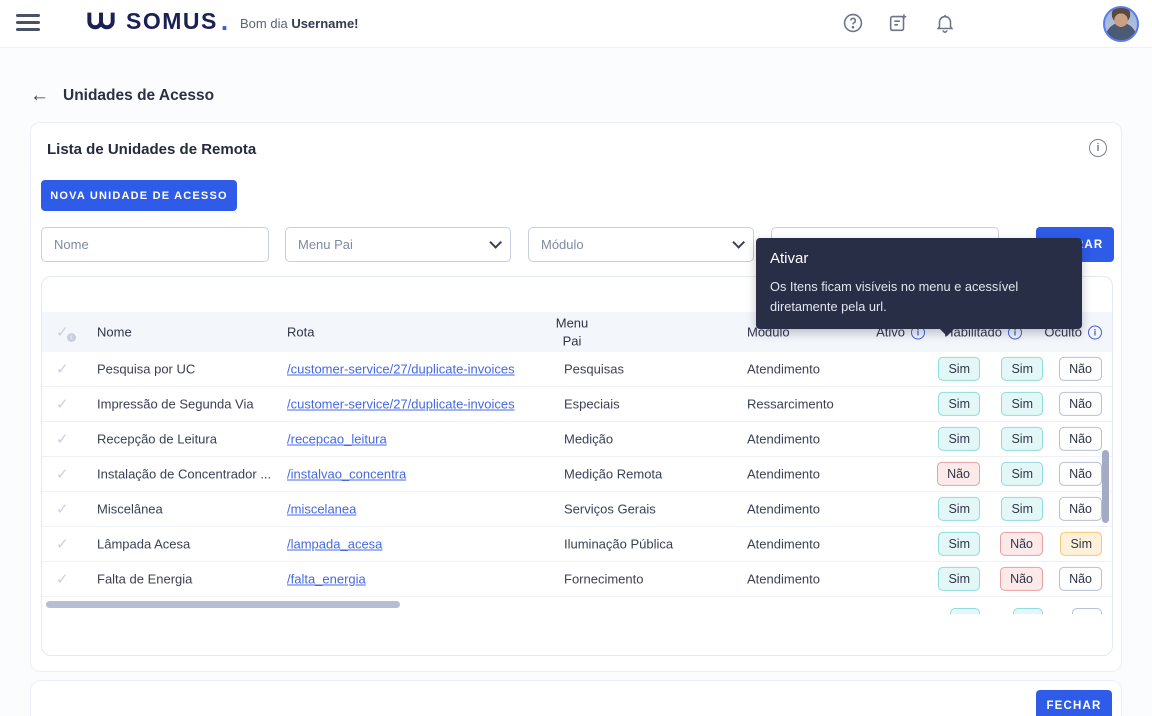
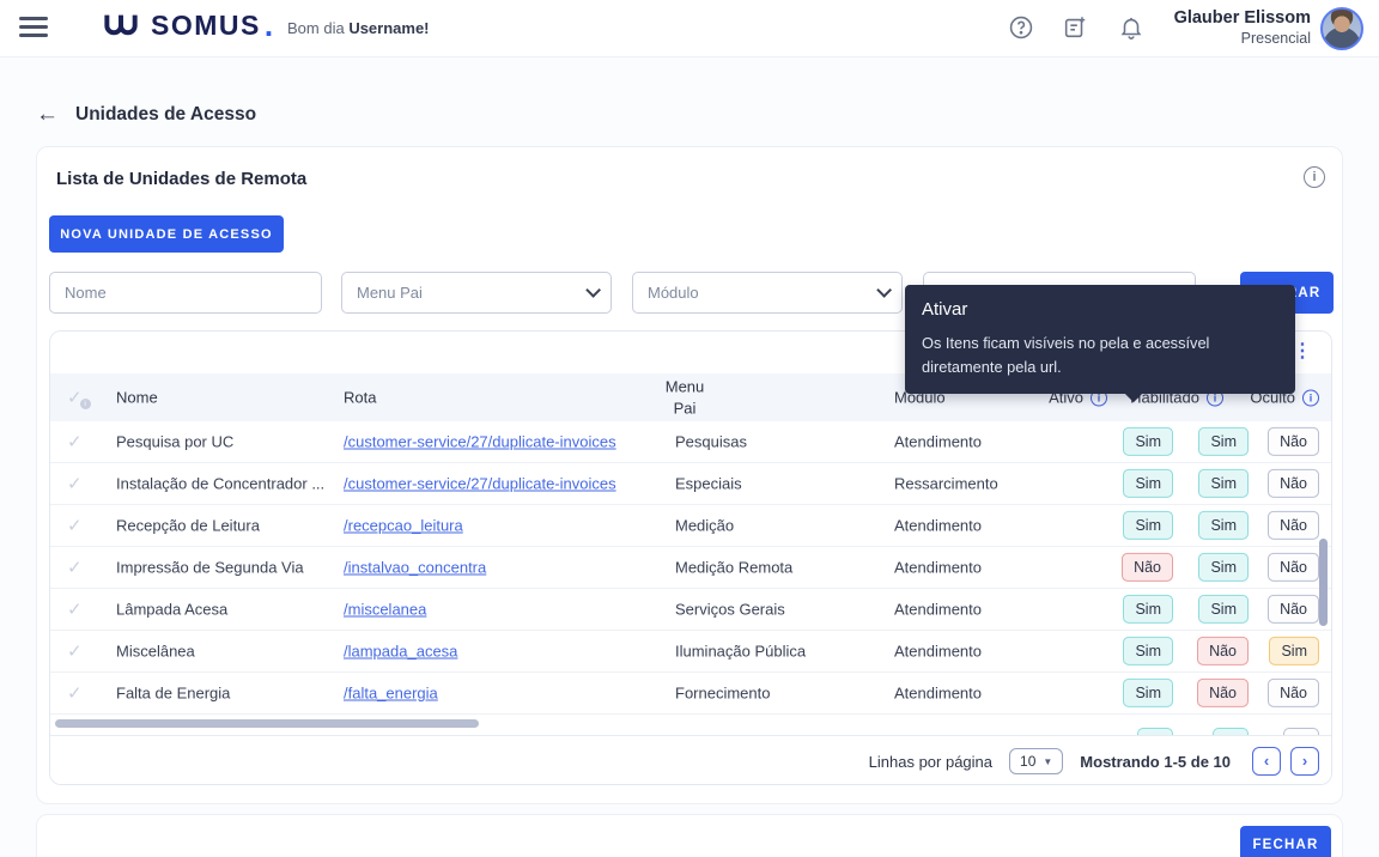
  SOMUS
  .
  Bom dia Username!
+ Glauber Elissom
+ Presencial
  ←
  Unidades de Acesso
  Lista de Unidades de Remota
  i
  NOVA UNIDADE DE ACESSO
  Nome
  Menu Pai
  Módulo
  Ativar
- Os Itens ficam visíveis no menu e acessível diretamente pela url.
+ Os Itens ficam visíveis no pela e acessível diretamente pela url.
+ ⋮
  ✓
  Nome
  Rota
  Menu
  Pai
  Módulo
  Ativo
  i
  abilitado
  i
  Oculto
  i
  ✓
  Pesquisa por UC
  /customer-service/27/duplicate-invoices
  Pesquisas
  Atendimento
  Sim
  Sim
  Não
  ✓
- Impressão de Segunda Via
+ Instalação de Concentrador ...
  /customer-service/27/duplicate-invoices
  Especiais
  Ressarcimento
  Sim
  Sim
  Não
  ✓
  Recepção de Leitura
  /recepcao_leitura
  Medição
  Atendimento
  Sim
  Sim
  Não
  ✓
- Instalação de Concentrador ...
+ Impressão de Segunda Via
  /instalvao_concentra
  Medição Remota
  Atendimento
  Não
  Sim
  Não
  ✓
- Miscelânea
+ Lâmpada Acesa
  /miscelanea
  Serviços Gerais
  Atendimento
  Sim
  Sim
  Não
  ✓
- Lâmpada Acesa
+ Miscelânea
  /lampada_acesa
  Iluminação Pública
  Atendimento
  Sim
  Não
  Sim
  ✓
  Falta de Energia
  /falta_energia
  Fornecimento
  Atendimento
  Sim
  Não
  Não
+ Linhas por página
+ 10
+ ▼
+ Mostrando 1-5 de 10
+ ‹
+ ›
  FECHAR
